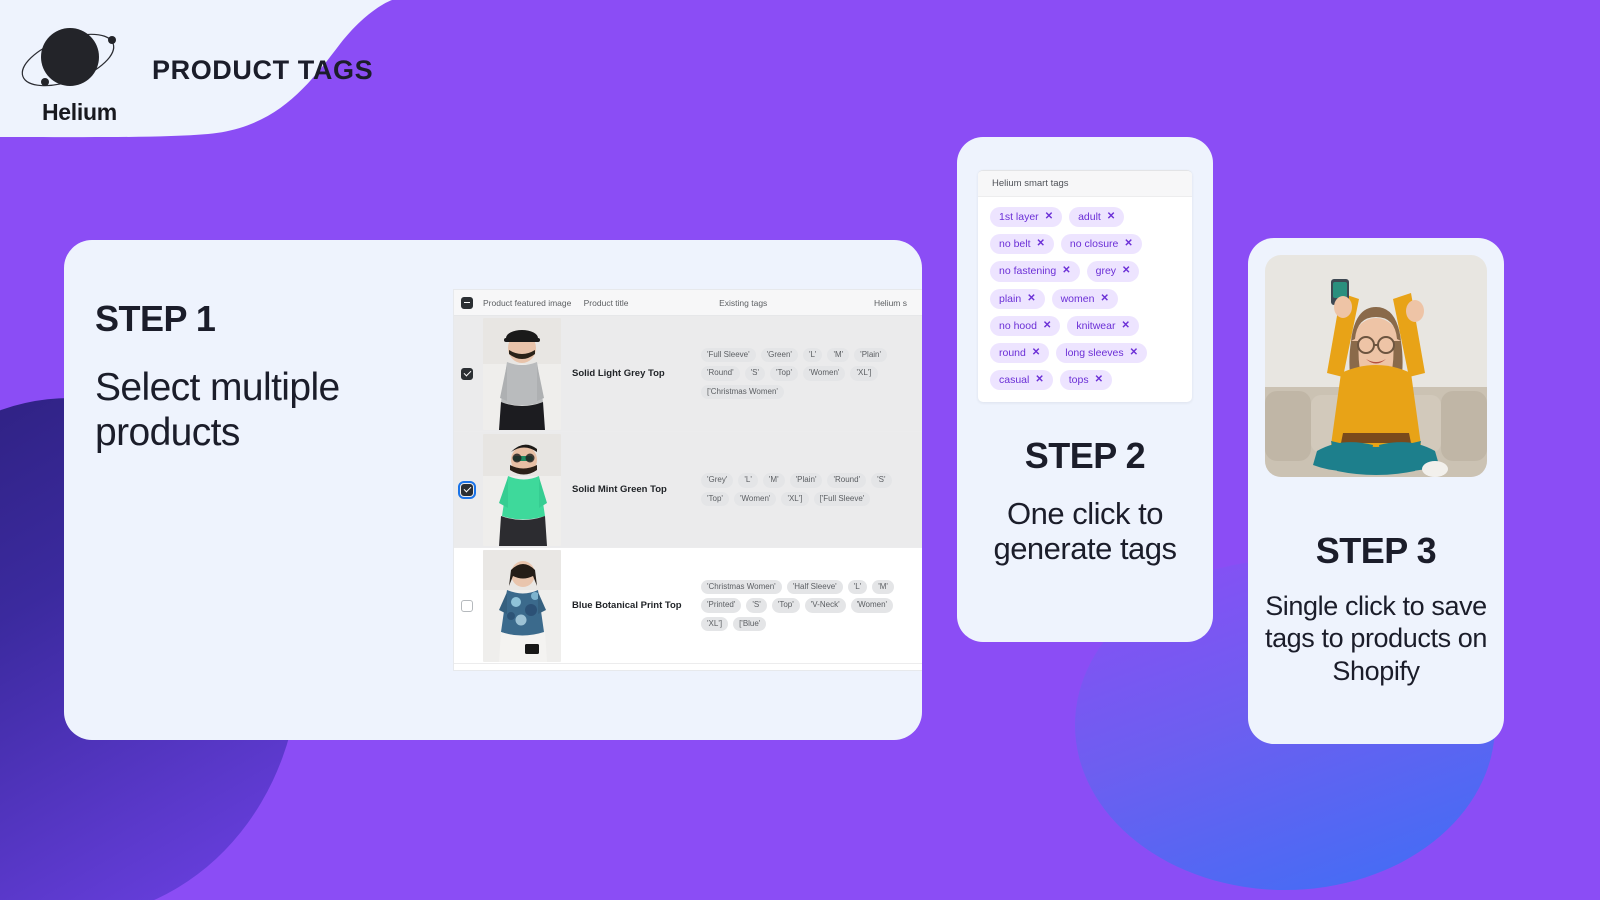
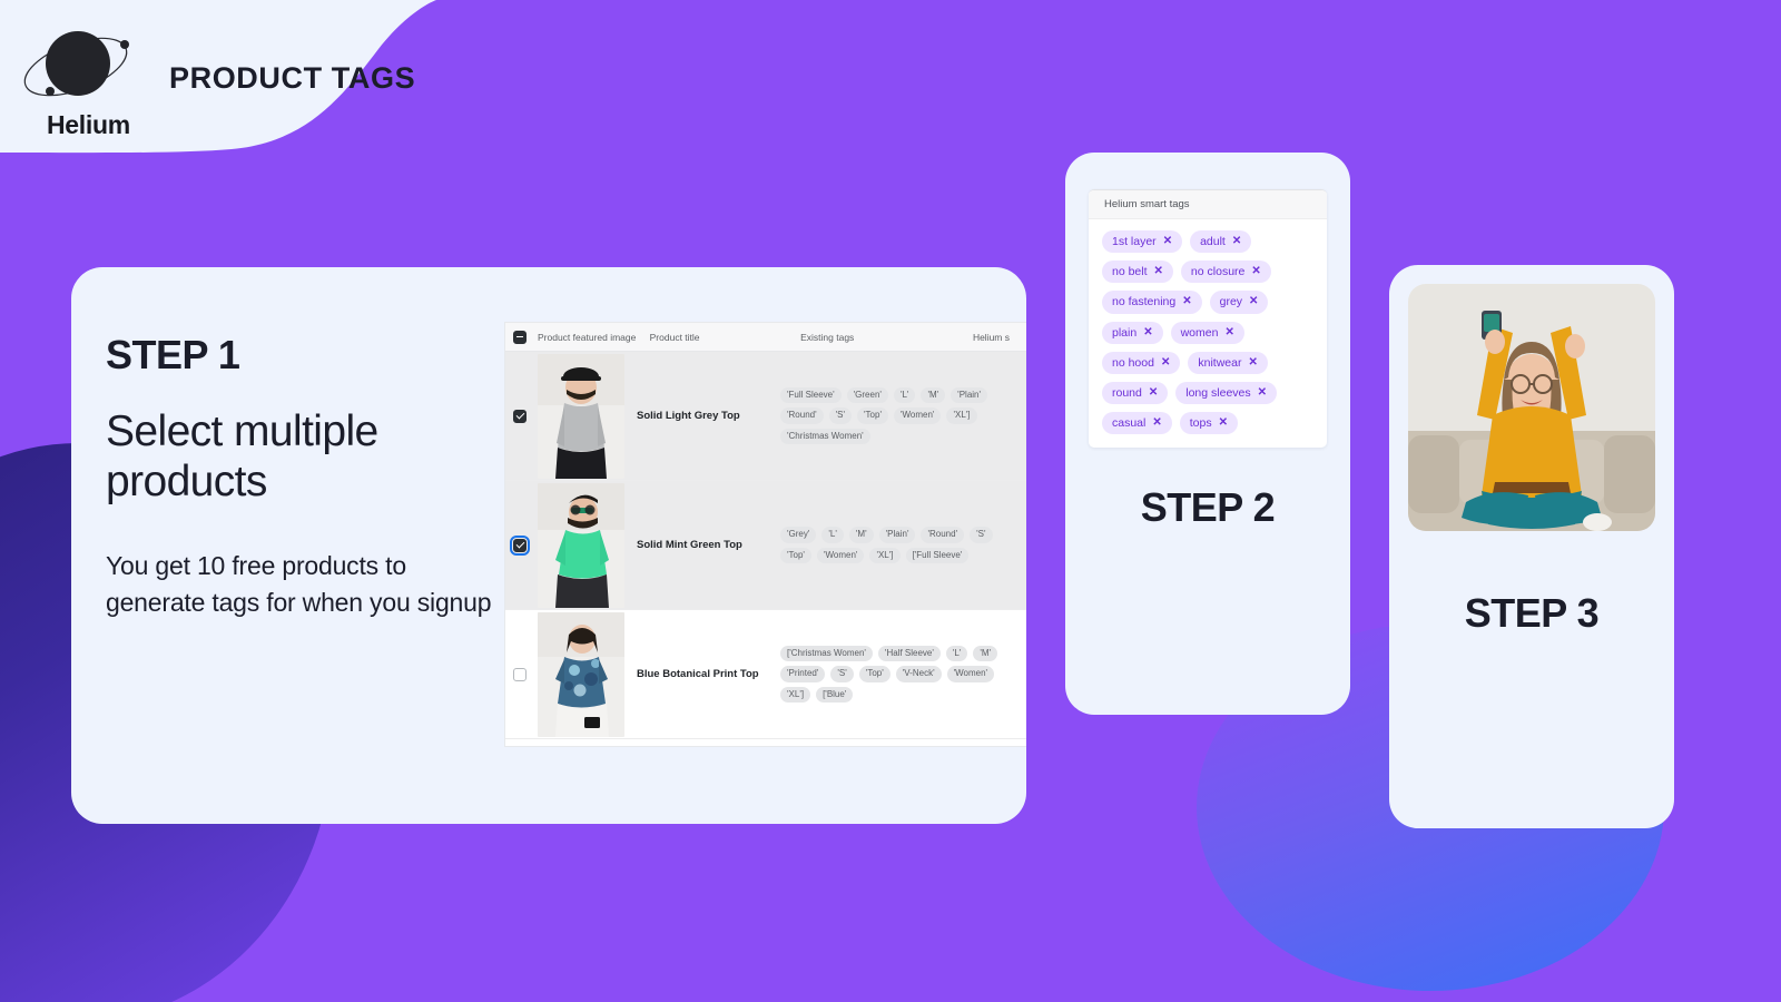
  Helium
  PRODUCT TAGS
  STEP 1
  Select multiple products
+ You get 10 free products to generate tags for when you signup
  Product featured image
  Product title
  Existing tags
  Helium s
  Solid Light Grey Top
  'Full Sleeve'
  'Green'
  'L'
  'M'
  'Plain'
  'Round'
  'S'
  'Top'
  'Women'
  'XL']
- ['Christmas Women'
+ 'Christmas Women'
  Solid Mint Green Top
  'Grey'
  'L'
  'M'
  'Plain'
  'Round'
  'S'
  'Top'
  'Women'
  'XL']
  ['Full Sleeve'
  Blue Botanical Print Top
- 'Christmas Women'
+ ['Christmas Women'
  'Half Sleeve'
  'L'
  'M'
  'Printed'
  'S'
  'Top'
  'V-Neck'
  'Women'
  'XL']
  ['Blue'
  Helium smart tags
  1st layer
  ✕
  adult
  ✕
  no belt
  ✕
  no closure
  ✕
  no fastening
  ✕
  grey
  ✕
  plain
  ✕
  women
  ✕
  no hood
  ✕
  knitwear
  ✕
  round
  ✕
  long sleeves
  ✕
  casual
  ✕
  tops
  ✕
  STEP 2
- One click to generate tags
  STEP 3
- Single click to save tags to products on Shopify
